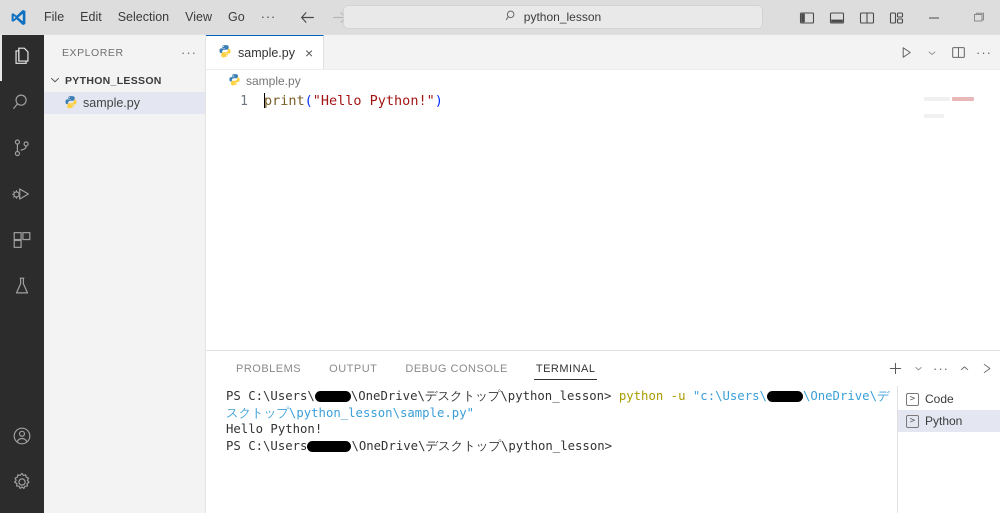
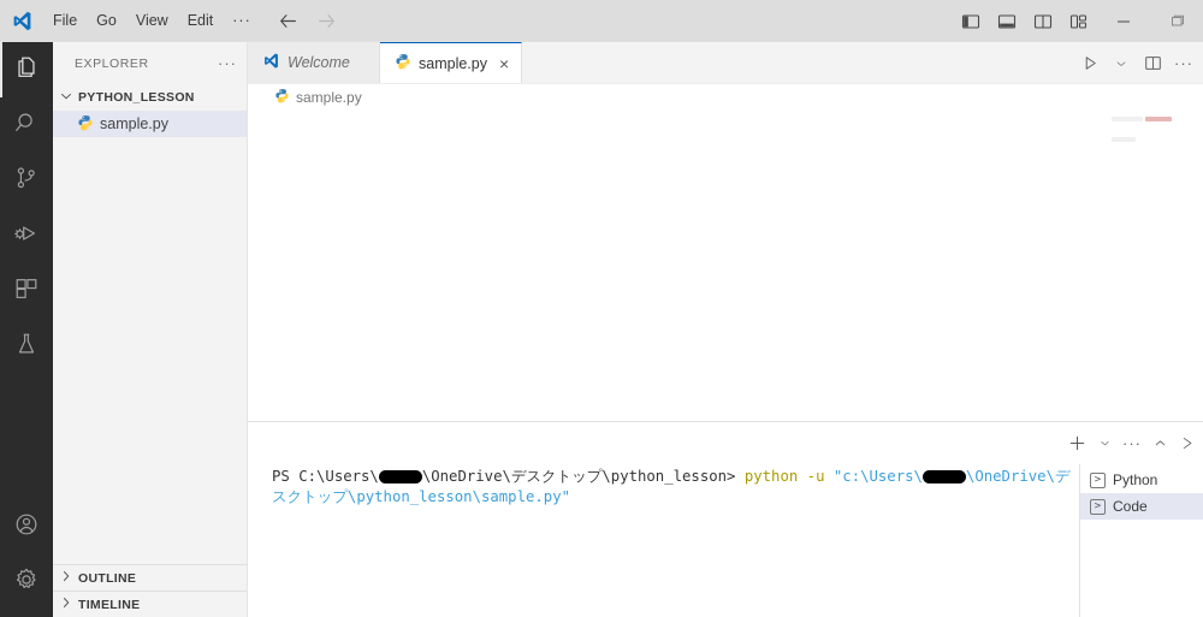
  File
- Edit
+ Go
- Selection
  View
- Go
+ Edit
  ···
- python_lesson
  EXPLORER
  ···
  PYTHON_LESSON
  sample.py
+ OUTLINE
+ TIMELINE
+ Welcome
  sample.py
  ×
  ···
  sample.py
- 1
- print("Hello Python!")
- PROBLEMS
- OUTPUT
- DEBUG CONSOLE
- TERMINAL
  ···
  PS C:\Users\ \OneDrive\デスクトップ\python_lesson> python -u "c:\Users\ \OneDrive\デスクトップ\python_lesson\sample.py"
- Hello Python!
- PS C:\Users \OneDrive\デスクトップ\python_lesson>
  >
- Code
+ Python
  >
- Python
+ Code
